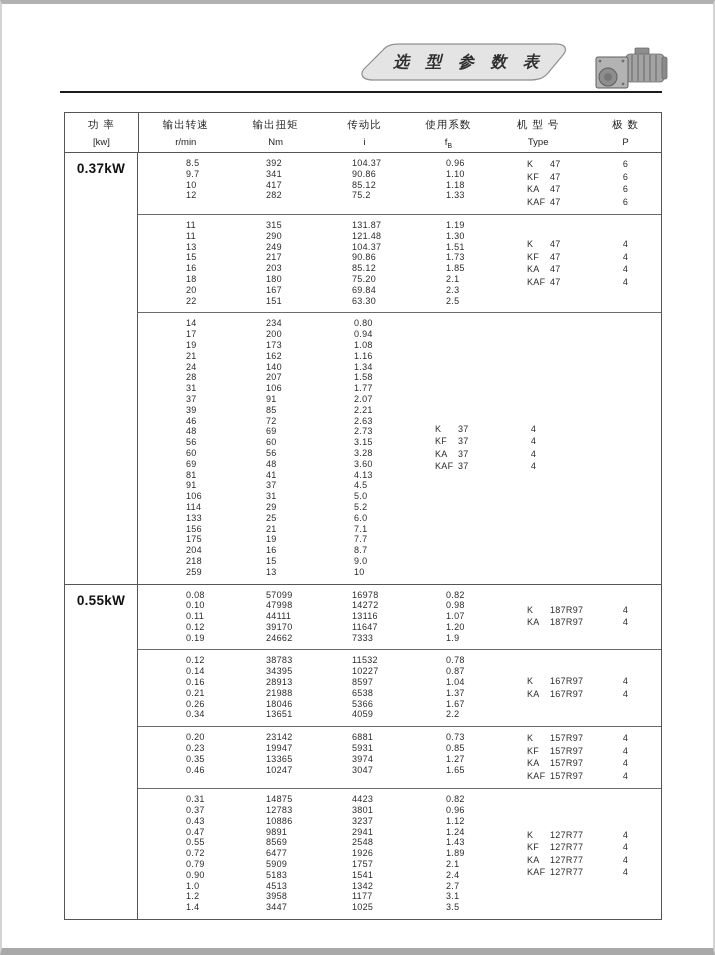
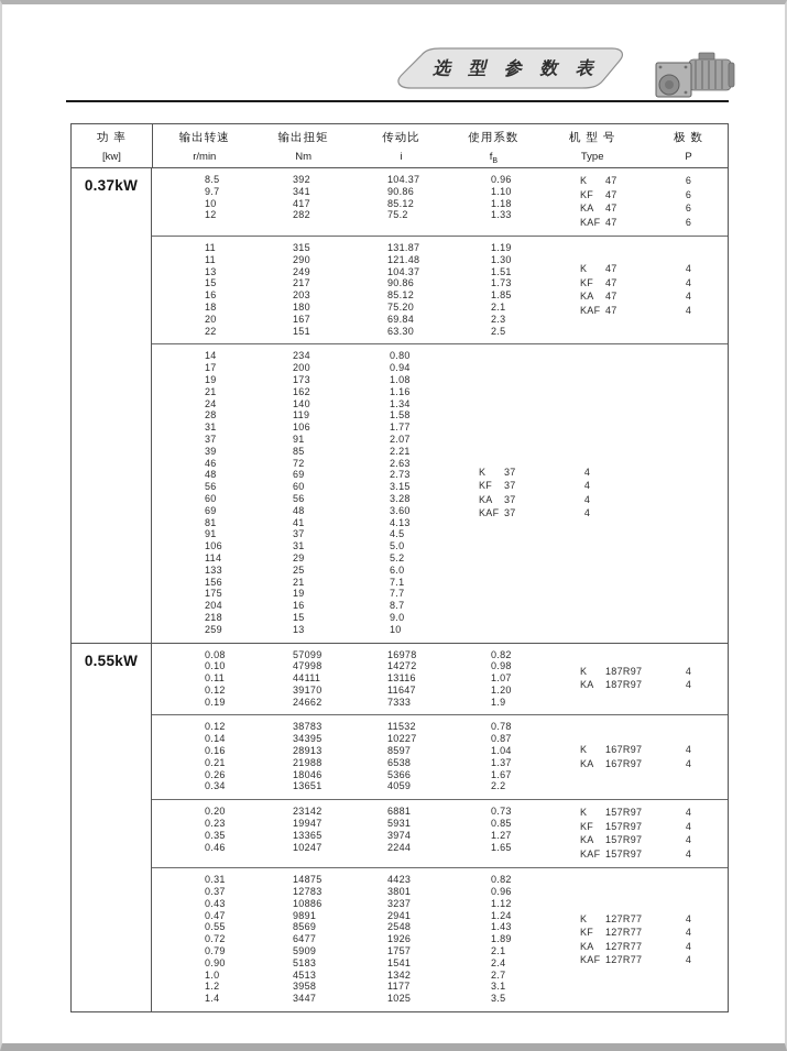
  选 型 参 数 表
  功 率
  [kw]
  输出转速
  r/min
  输出扭矩
  Nm
  传动比
  i
  使用系数
  机 型 号
  Type
  极 数
  P
  0.37kW
  8.5
  9.7
  10
  12
  392
  341
  417
  282
  104.37
  90.86
  85.12
  75.2
  0.96
  1.10
  1.18
  1.33
  K 47
  KF 47
  KA 47
  KAF 47
  6
  6
  6
  6
  11
  11
  13
  15
  16
  18
  20
  22
  315
  290
  249
  217
  203
  180
  167
  151
  131.87
  121.48
  104.37
  90.86
  85.12
  75.20
  69.84
  63.30
  1.19
  1.30
  1.51
  1.73
  1.85
  2.1
  2.3
  2.5
  K 47
  KF 47
  KA 47
  KAF 47
  4
  4
  4
  4
  14
  17
  19
  21
  24
  28
  31
  37
  39
  46
  48
  56
  60
  69
  81
  91
  106
  114
  133
  156
  175
  204
  218
  259
  234
  200
  173
  162
  140
- 207
+ 119
  106
  91
  85
  72
  69
  60
  56
  48
  41
  37
  31
  29
  25
  21
  19
  16
  15
  13
  0.80
  0.94
  1.08
  1.16
  1.34
  1.58
  1.77
  2.07
  2.21
  2.63
  2.73
  3.15
  3.28
  3.60
  4.13
  4.5
  5.0
  5.2
  6.0
  7.1
  7.7
  8.7
  9.0
  10
  K 37
  KF 37
  KA 37
  KAF 37
  4
  4
  4
  4
  0.55kW
  0.08
  0.10
  0.11
  0.12
  0.19
  57099
  47998
  44111
  39170
  24662
  16978
  14272
  13116
  11647
  7333
  0.82
  0.98
  1.07
  1.20
  1.9
  K 187R97
  KA 187R97
  4
  4
  0.12
  0.14
  0.16
  0.21
  0.26
  0.34
  38783
  34395
  28913
  21988
  18046
  13651
  11532
  10227
  8597
  6538
  5366
  4059
  0.78
  0.87
  1.04
  1.37
  1.67
  2.2
  K 167R97
  KA 167R97
  4
  4
  0.20
  0.23
  0.35
  0.46
  23142
  19947
  13365
  10247
  6881
  5931
  3974
- 3047
+ 2244
  0.73
  0.85
  1.27
  1.65
  K 157R97
  KF 157R97
  KA 157R97
  KAF 157R97
  4
  4
  4
  4
  0.31
  0.37
  0.43
  0.47
  0.55
  0.72
  0.79
  0.90
  1.0
  1.2
  1.4
  14875
  12783
  10886
  9891
  8569
  6477
  5909
  5183
  4513
  3958
  3447
  4423
  3801
  3237
  2941
  2548
  1926
  1757
  1541
  1342
  1177
  1025
  0.82
  0.96
  1.12
  1.24
  1.43
  1.89
  2.1
  2.4
  2.7
  3.1
  3.5
  K 127R77
  KF 127R77
  KA 127R77
  KAF 127R77
  4
  4
  4
  4
